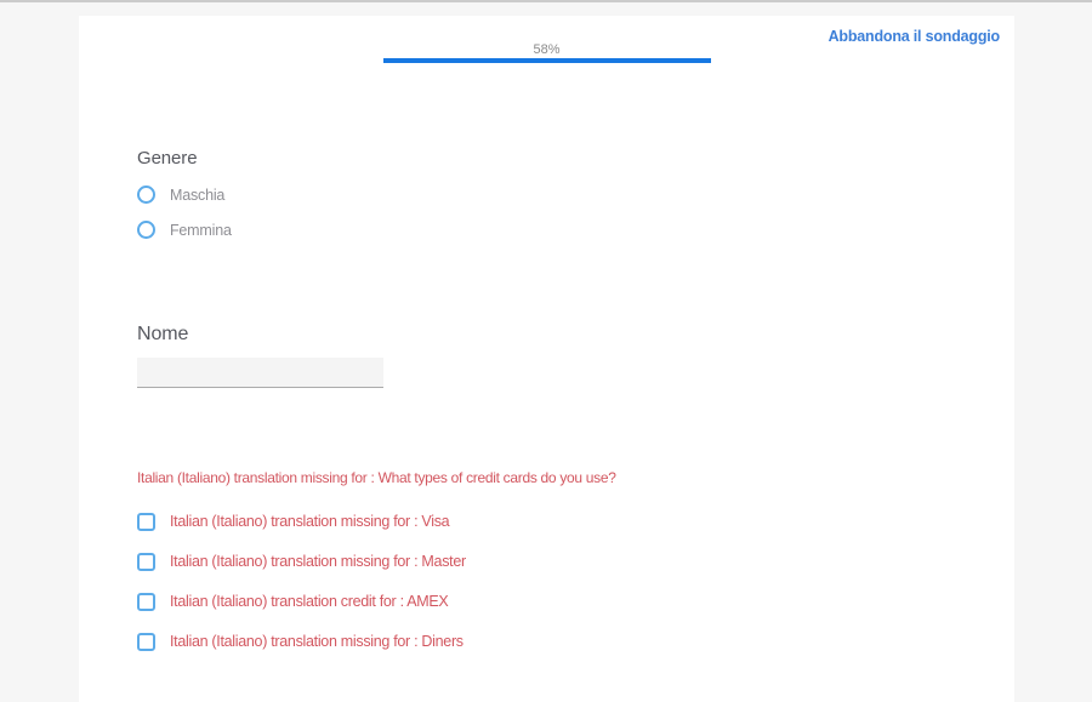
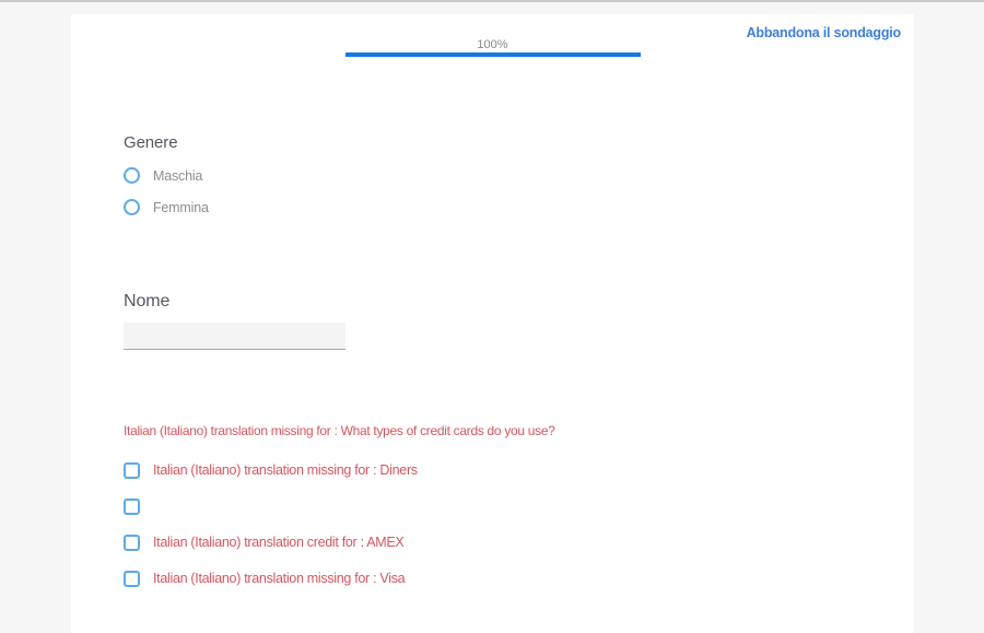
  Abbandona il sondaggio
- 58%
+ 100%
  Genere
  Maschia
  Femmina
  Nome
  Italian (Italiano) translation missing for : What types of credit cards do you use?
- Italian (Italiano) translation missing for : Visa
+ Italian (Italiano) translation missing for : Diners
- Italian (Italiano) translation missing for : Master
  Italian (Italiano) translation credit for : AMEX
- Italian (Italiano) translation missing for : Diners
+ Italian (Italiano) translation missing for : Visa
